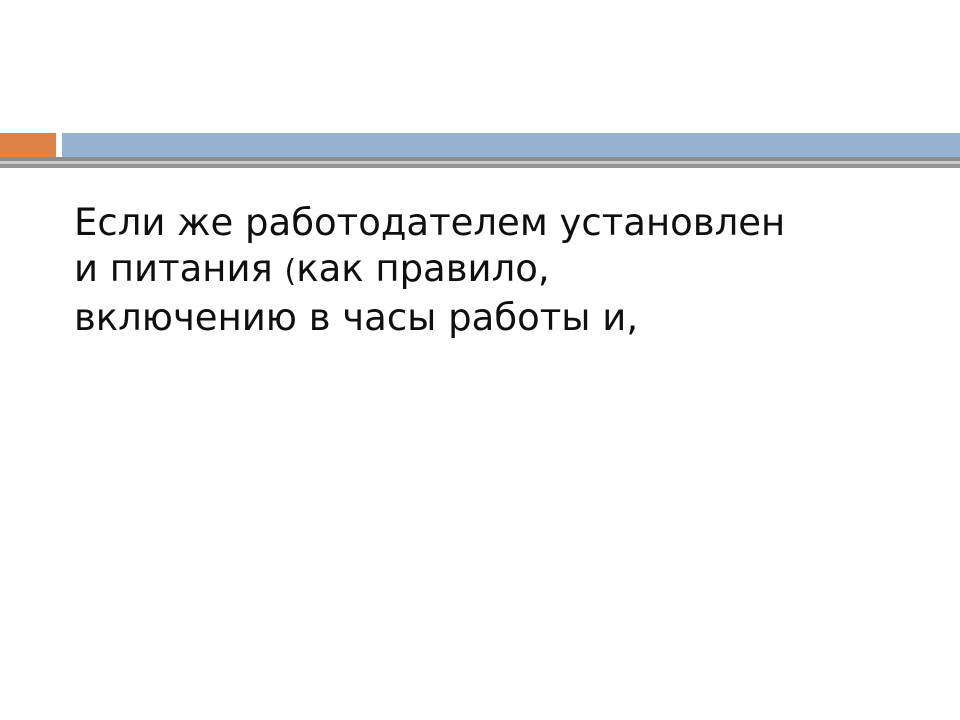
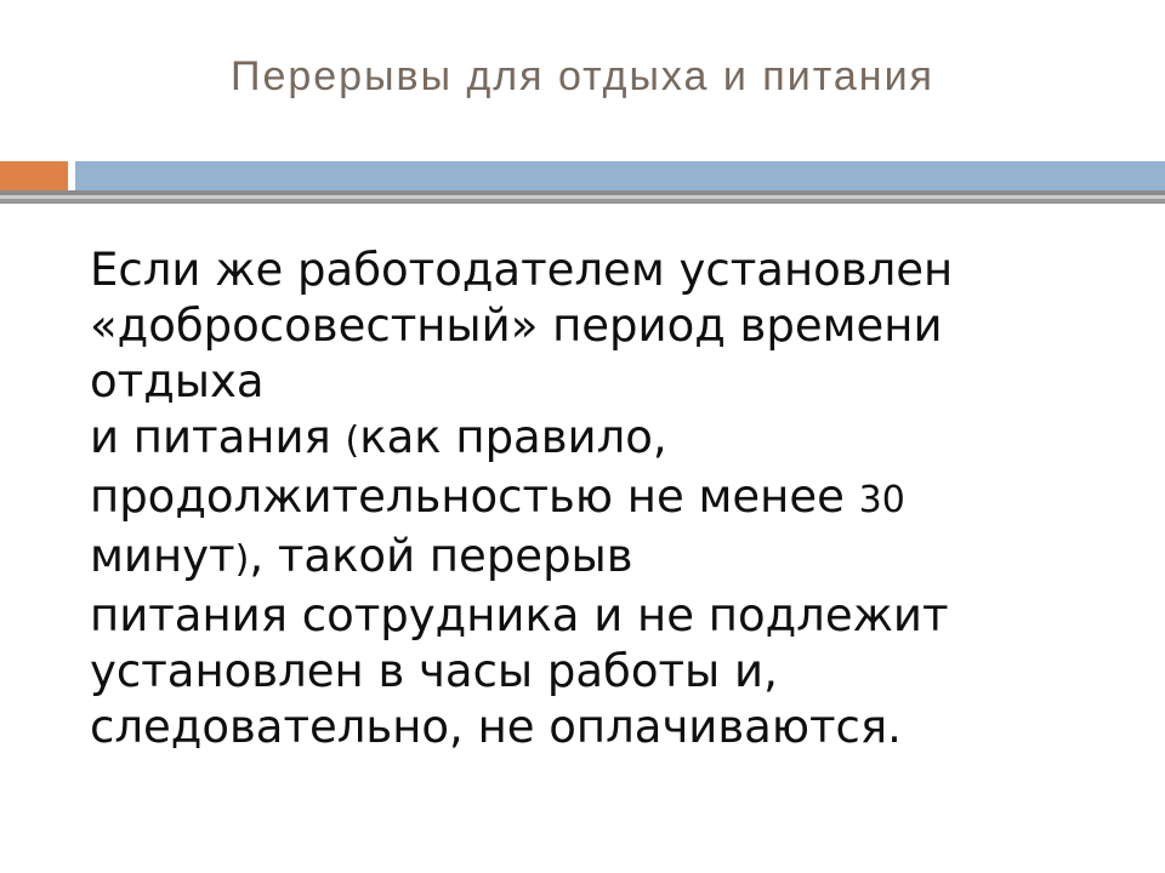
+ Перерывы для отдыха и питания
  Если же работодателем установлен
+ «добросовестный» период времени
+ отдыха
  и питания (как правило,
+ продолжительностью не менее 30
+ минут), такой перерыв
+ питания сотрудника и не подлежит
- включению в часы работы и,
+ установлен в часы работы и,
+ следовательно, не оплачиваются.
